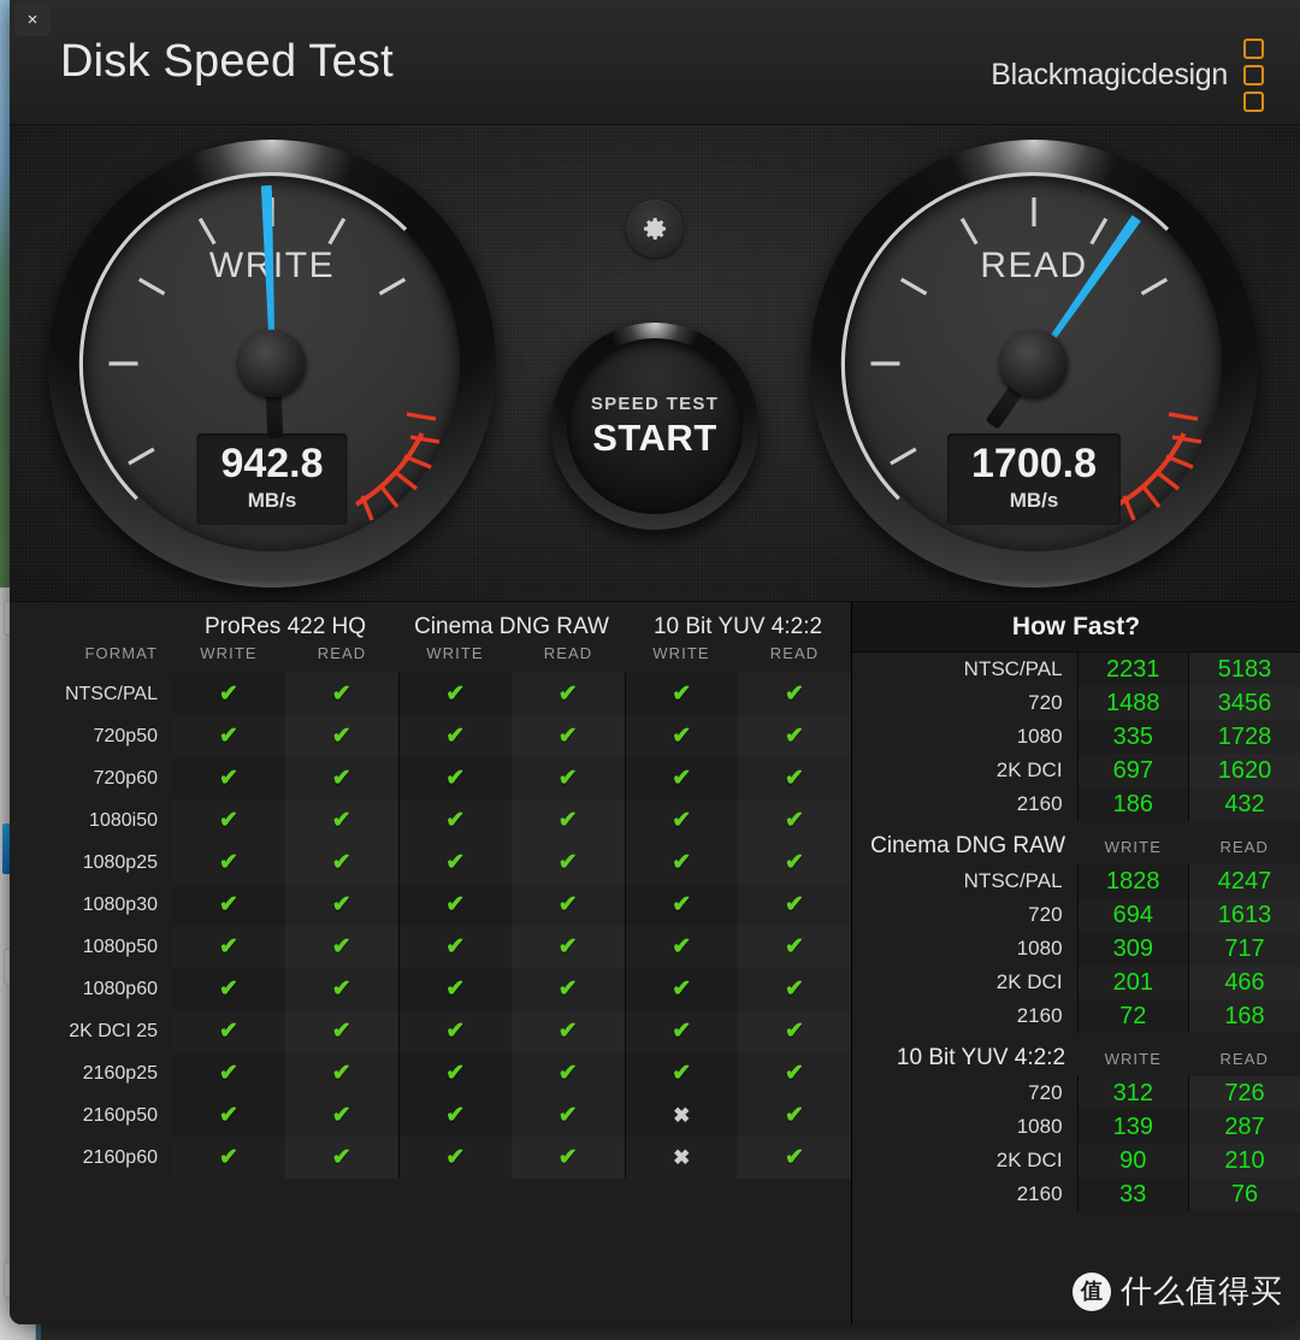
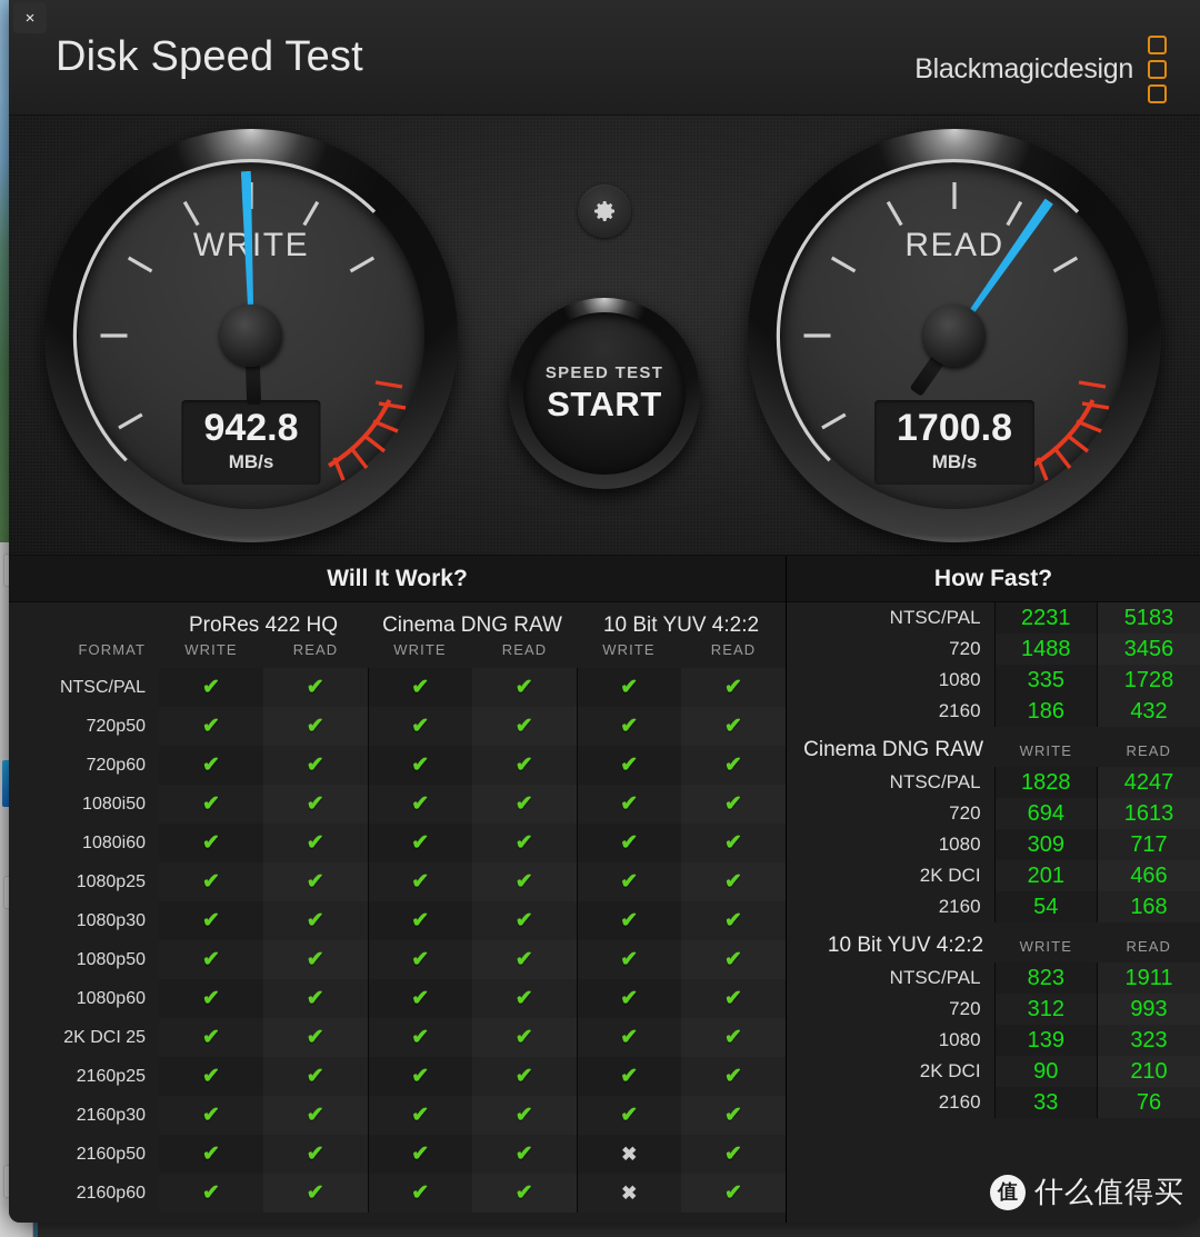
  ×
  Disk Speed Test
  Blackmagicdesign
  WRITE
  942.8
  MB/s
  SPEED TEST
  START
  READ
  1700.8
  MB/s
+ Will It Work?
  	ProRes 422 HQ	Cinema DNG RAW	10 Bit YUV 4:2:2
  FORMAT	WRITE	READ	WRITE	READ	WRITE	READ
  NTSC/PAL	✔	✔	✔	✔	✔	✔
  720p50	✔	✔	✔	✔	✔	✔
  720p60	✔	✔	✔	✔	✔	✔
  1080i50	✔	✔	✔	✔	✔	✔
+ 1080i60	✔	✔	✔	✔	✔	✔
  1080p25	✔	✔	✔	✔	✔	✔
  1080p30	✔	✔	✔	✔	✔	✔
  1080p50	✔	✔	✔	✔	✔	✔
  1080p60	✔	✔	✔	✔	✔	✔
  2K DCI 25	✔	✔	✔	✔	✔	✔
  2160p25	✔	✔	✔	✔	✔	✔
+ 2160p30	✔	✔	✔	✔	✔	✔
  2160p50	✔	✔	✔	✔	✖	✔
  2160p60	✔	✔	✔	✔	✖	✔
  How Fast?
  NTSC/PAL	2231	5183
  720	1488	3456
  1080	335	1728
- 2K DCI	697	1620
  2160	186	432
  Cinema DNG RAW	WRITE	READ
  NTSC/PAL	1828	4247
  720	694	1613
  1080	309	717
  2K DCI	201	466
- 2160	72	168
+ 2160	54	168
  10 Bit YUV 4:2:2	WRITE	READ
+ NTSC/PAL	823	1911
- 720	312	726
+ 720	312	993
- 1080	139	287
+ 1080	139	323
  2K DCI	90	210
  2160	33	76
  值
  什么值得买
